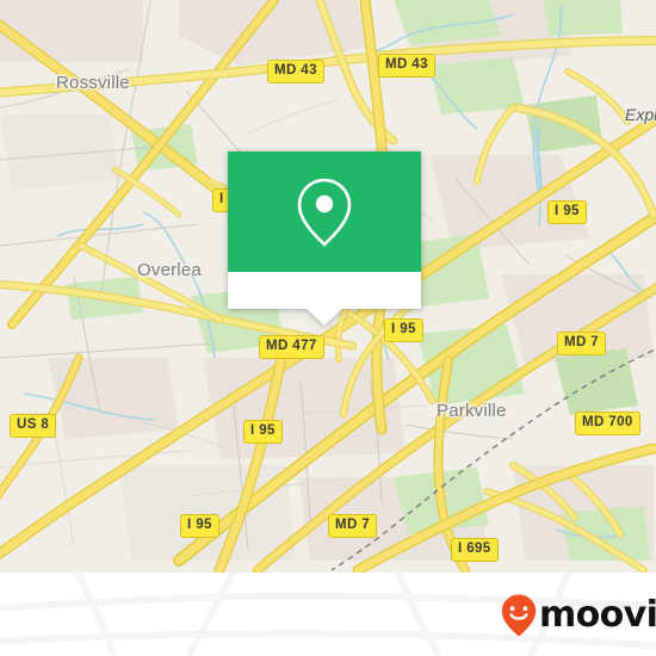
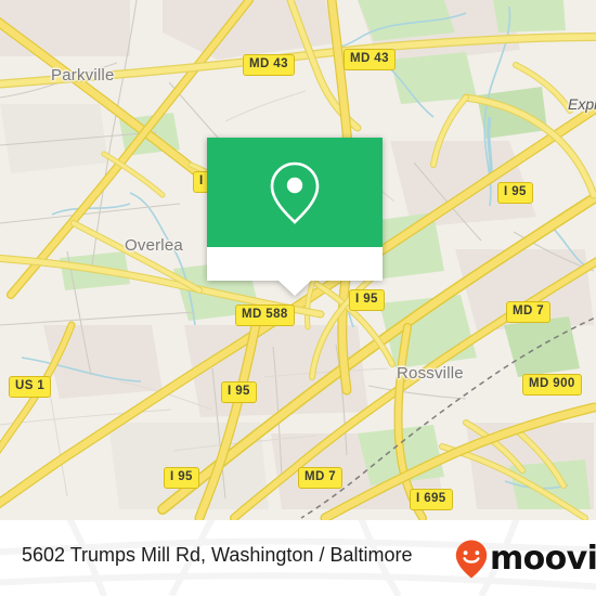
- Rossville
+ Parkville
  Overlea
- Parkville
+ Rossville
  Exp
  MD 43
  MD 43
  I 95
- MD 477
+ MD 588
  I 95
  MD 7
- US 8
+ US 1
  I 95
- MD 700
+ MD 900
  I 95
  MD 7
  I 695
+ 5602 Trumps Mill Rd, Washington / Baltimore
  moovi
